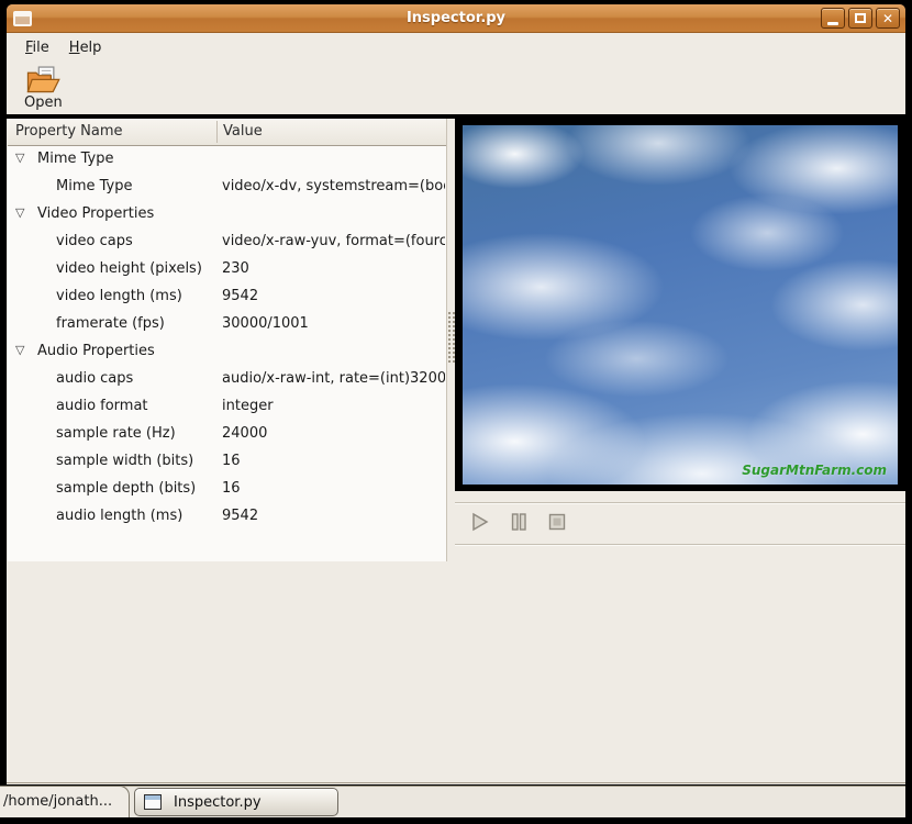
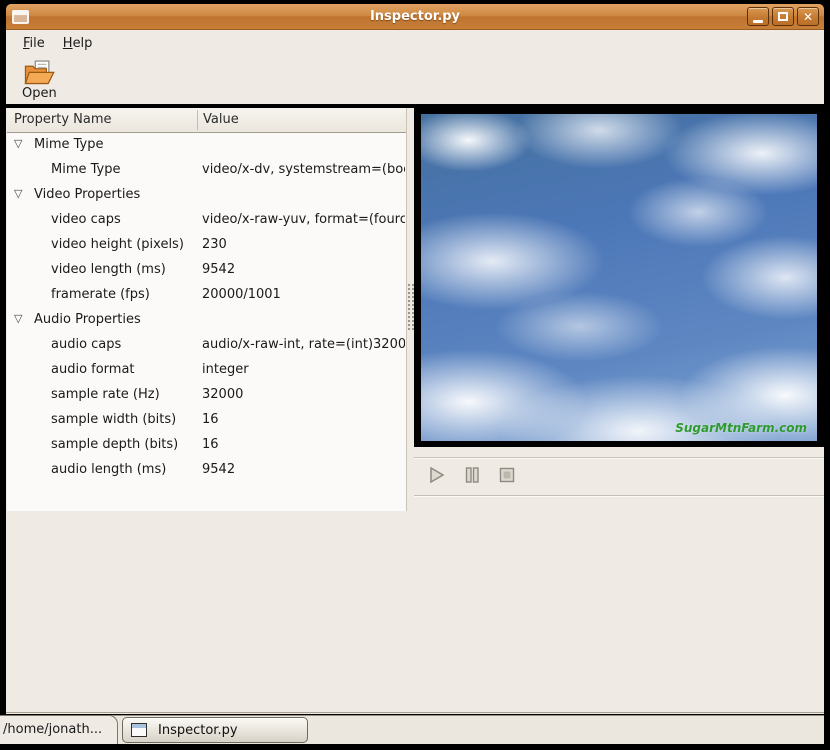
  Inspector.py
  ✕
  File
  Help
  Open
  Property Name
  Value
  ▽
  Mime Type
  Mime Type
  video/x-dv, systemstream=(bo
  ▽
  Video Properties
  video caps
  video/x-raw-yuv, format=(fourc
  video height (pixels)
  230
  video length (ms)
  9542
  framerate (fps)
- 30000/1001
+ 20000/1001
  ▽
  Audio Properties
  audio caps
  audio/x-raw-int, rate=(int)3200
  audio format
  integer
  sample rate (Hz)
- 24000
+ 32000
  sample width (bits)
  16
  sample depth (bits)
  16
  audio length (ms)
  9542
  SugarMtnFarm.com
  /home/jonath...
  Inspector.py
